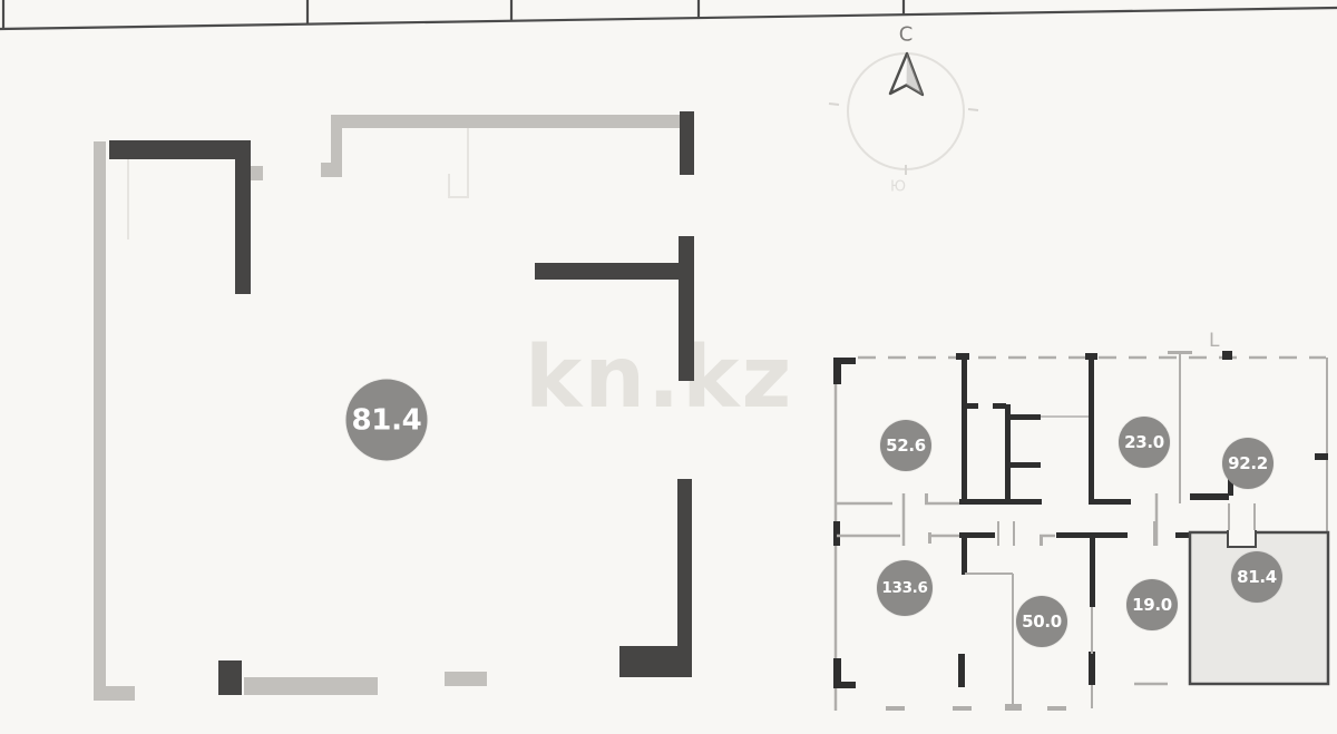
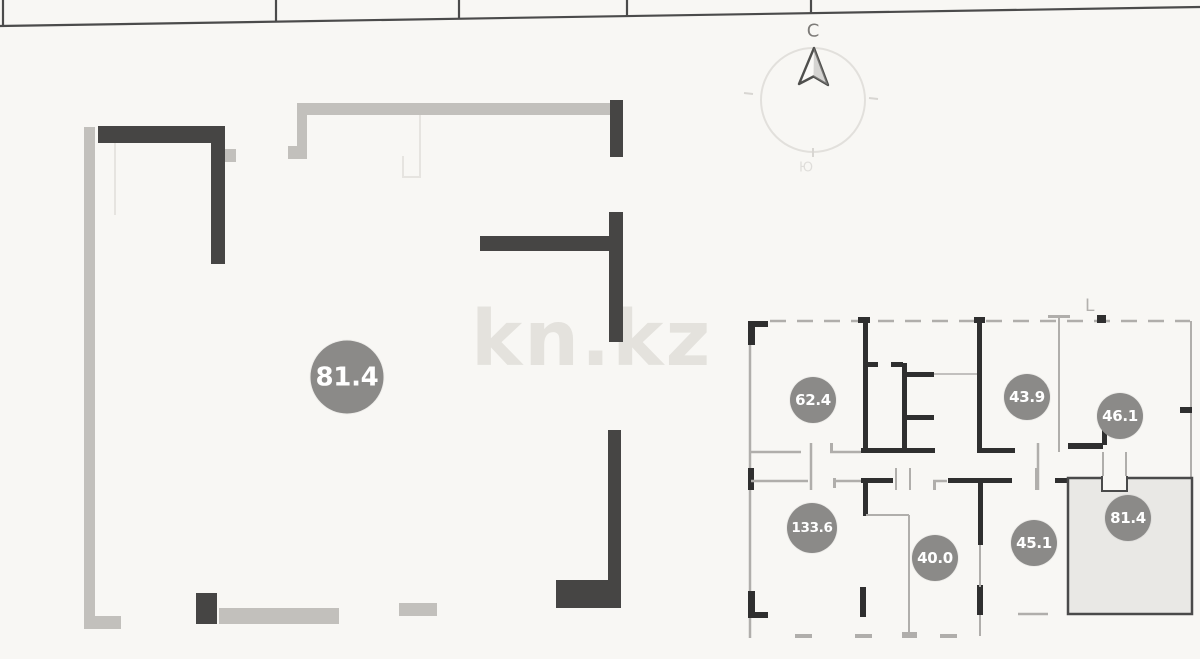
  kn.kz
  C
  Ю
  L
  81.4
- 52.6
+ 62.4
- 23.0
+ 43.9
- 92.2
+ 46.1
  133.6
- 50.0
+ 40.0
- 19.0
+ 45.1
  81.4
